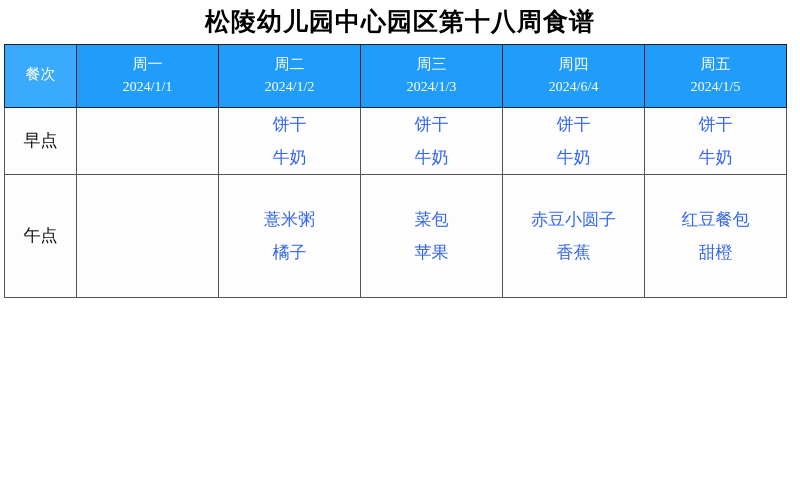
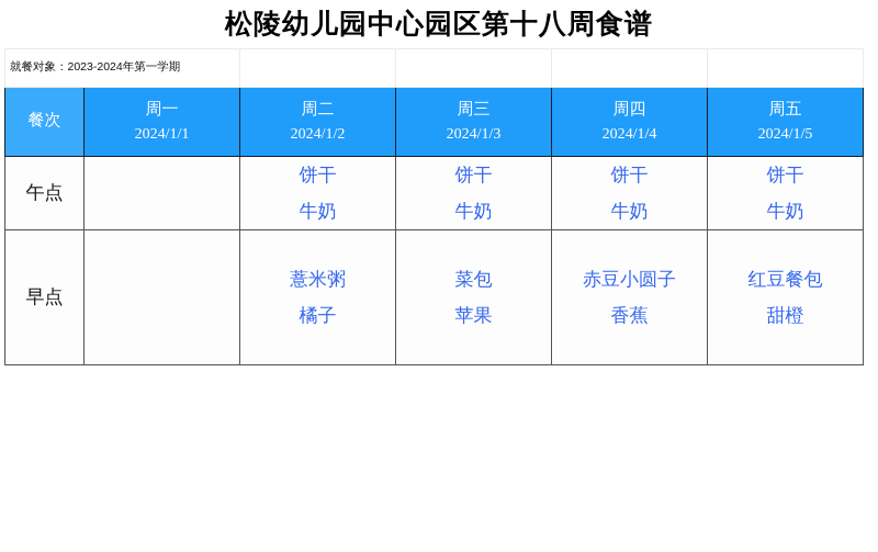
  松陵幼儿园中心园区第十八周食谱
+ 就餐对象：2023-2024年第一学期
- 餐次	周一 2024/1/1	周二 2024/1/2	周三 2024/1/3	周四 2024/6/4	周五 2024/1/5
+ 餐次	周一 2024/1/1	周二 2024/1/2	周三 2024/1/3	周四 2024/1/4	周五 2024/1/5
- 早点		饼干牛奶	饼干牛奶	饼干牛奶	饼干牛奶
+ 午点		饼干牛奶	饼干牛奶	饼干牛奶	饼干牛奶
- 午点		薏米粥橘子	菜包苹果	赤豆小圆子香蕉	红豆餐包甜橙
+ 早点		薏米粥橘子	菜包苹果	赤豆小圆子香蕉	红豆餐包甜橙
